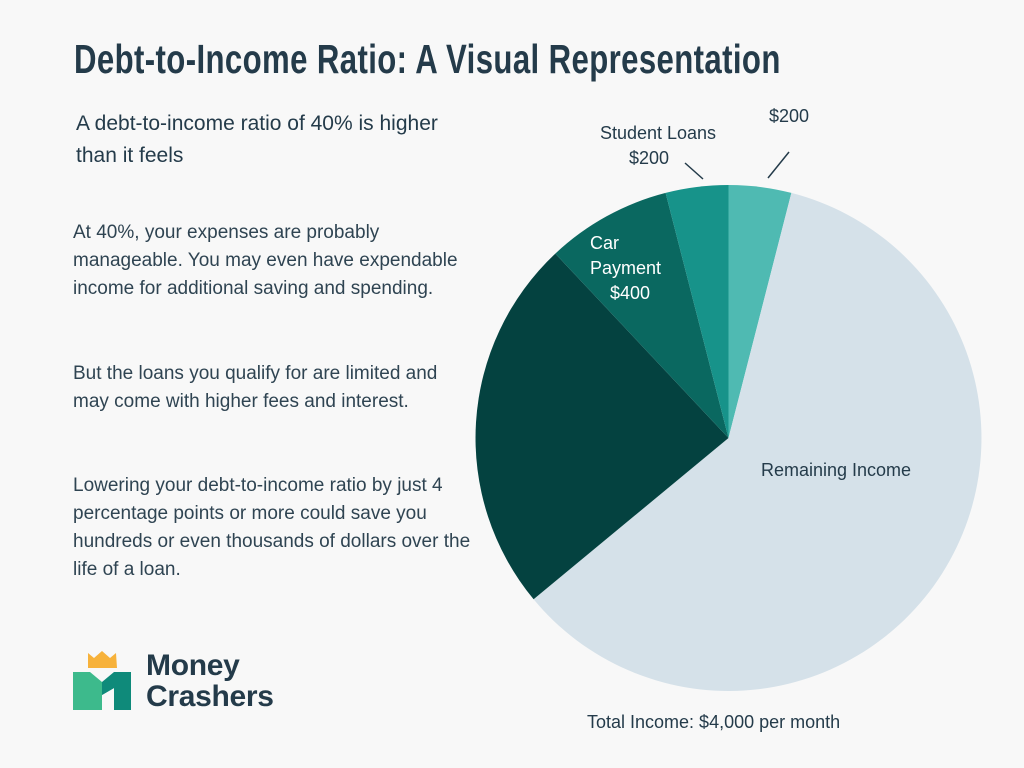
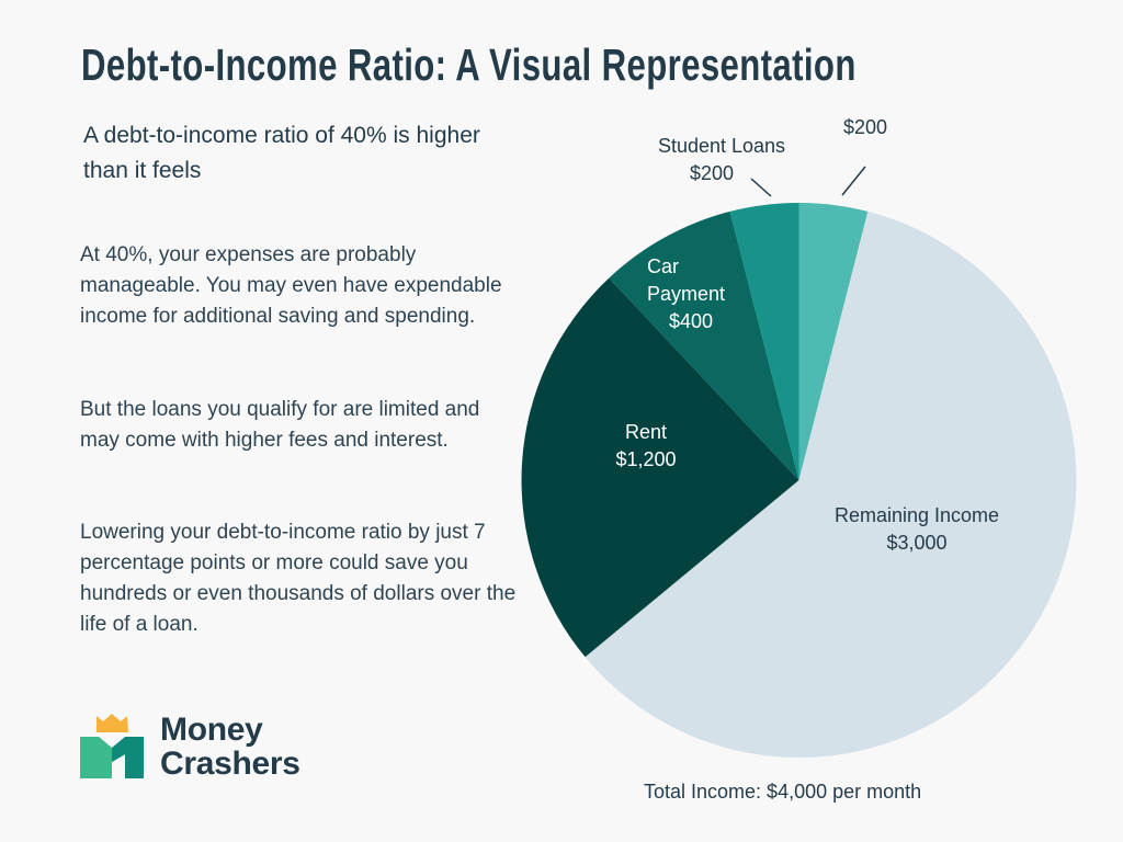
  Debt-to-Income Ratio: A Visual Represe
  A debt-to-income ratio of 40% is higher than it feels
  At 40%, your expenses are probably manageable. You may even have expendable income for additional saving and spending.
  But the loans you qualify for are limited and may come with higher fees and interest.
- Lowering your debt-to-income ratio by just 4 percentage points or more could save you hundreds or even thousands of dollars over the life of a loan.
+ Lowering your debt-to-income ratio by just 7 percentage points or more could save you hundreds or even thousands of dollars over the life of a loan.
  Money
  Crashers
  $200
  Student Loans
  $200
  Car
  Payment
  $400
+ Rent
+ $1,200
  Remaining Income
+ $3,000
  Total Income: $4,000 per month
